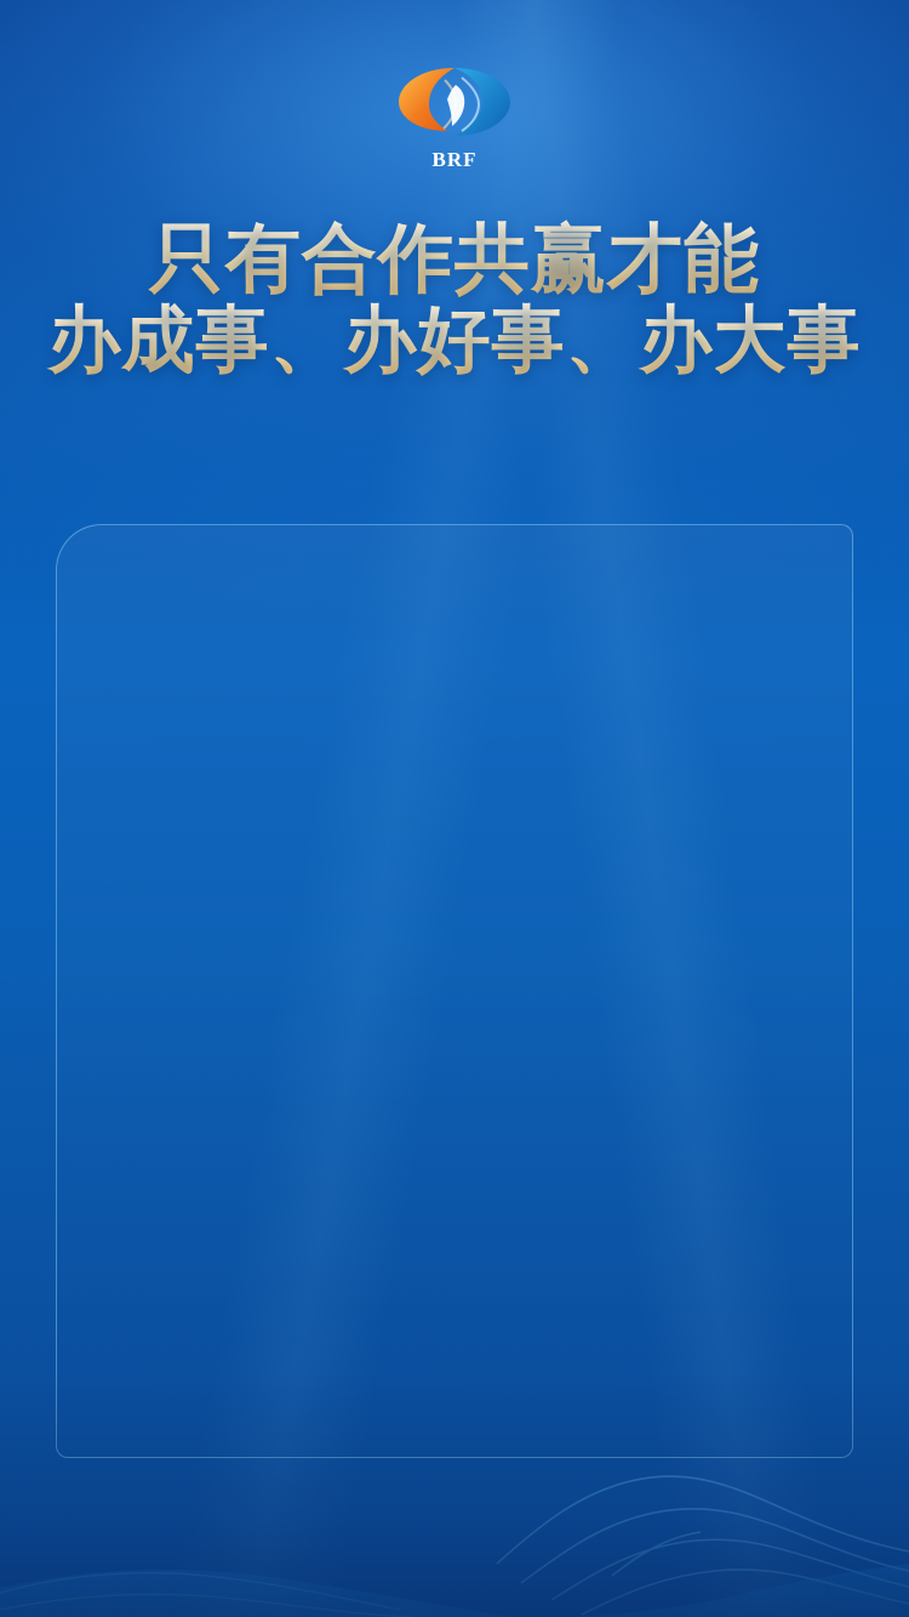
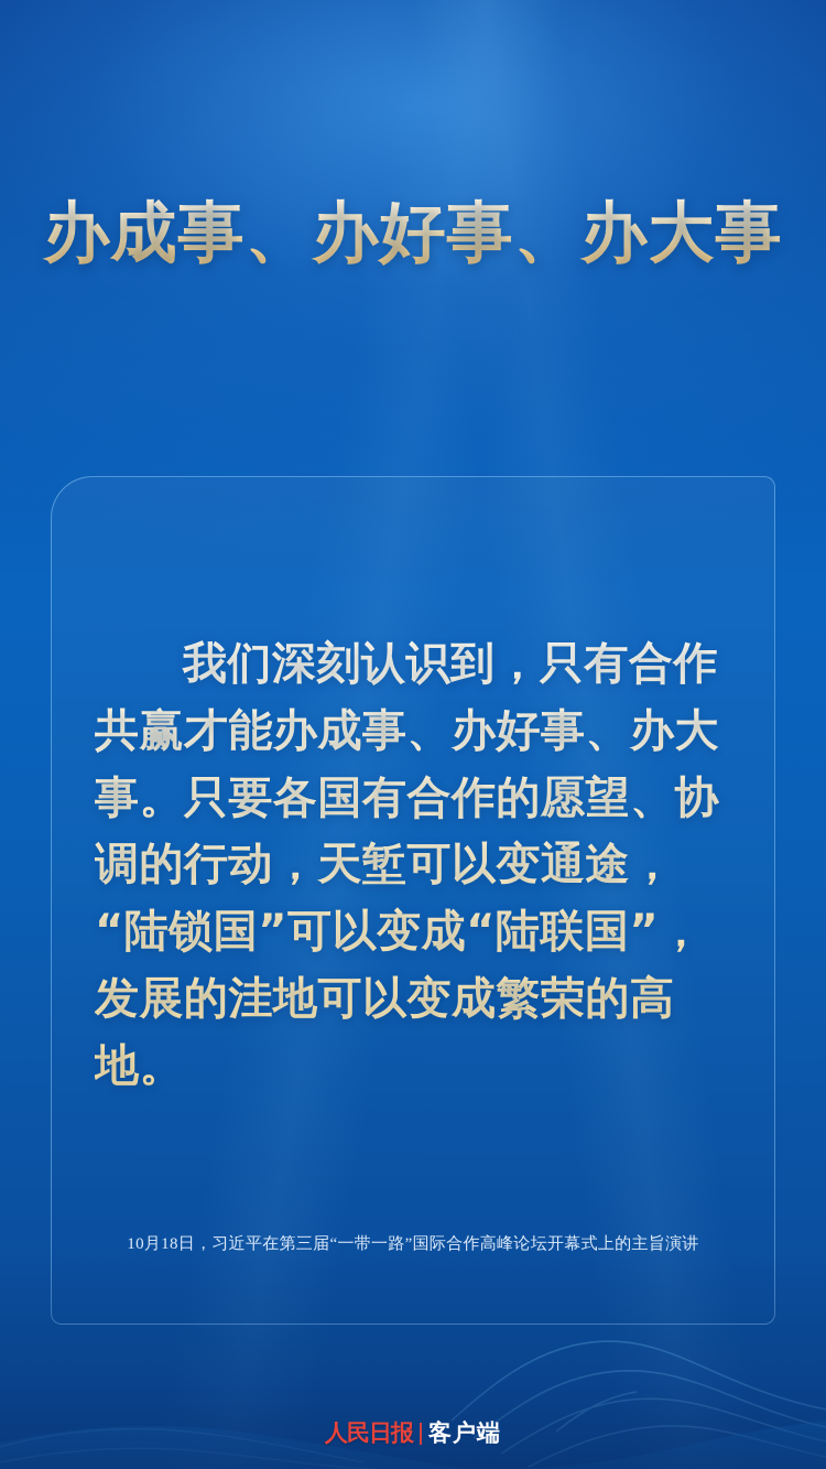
- BRF
- 只有合作共赢才能
  办成事、办好事、办大事
+ 我们深刻认识到，只有合作共赢才能办成事、办好事、办大事。只要各国有合作的愿望、协调的行动，天堑可以变通途，“陆锁国”可以变成“陆联国”，发展的洼地可以变成繁荣的高地。
+ 10月18日，习近平在第三届“一带一路”国际合作高峰论坛开幕式上的主旨演讲
+ 人民日报
+ 客户端
